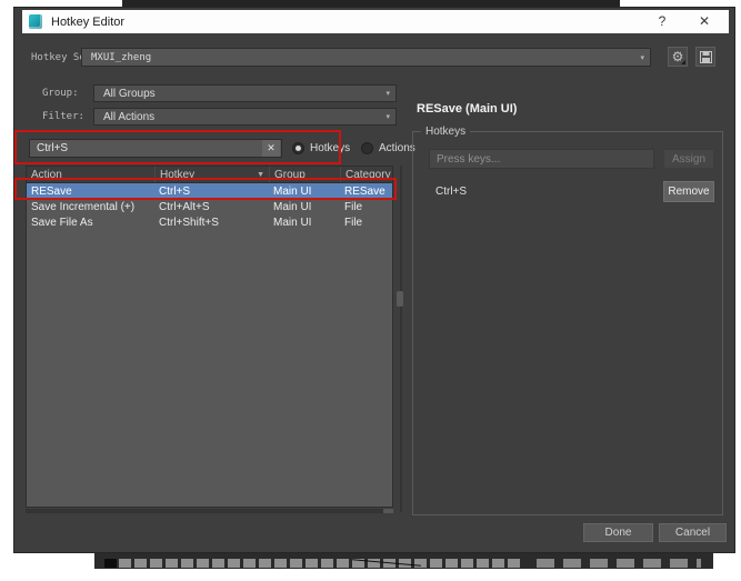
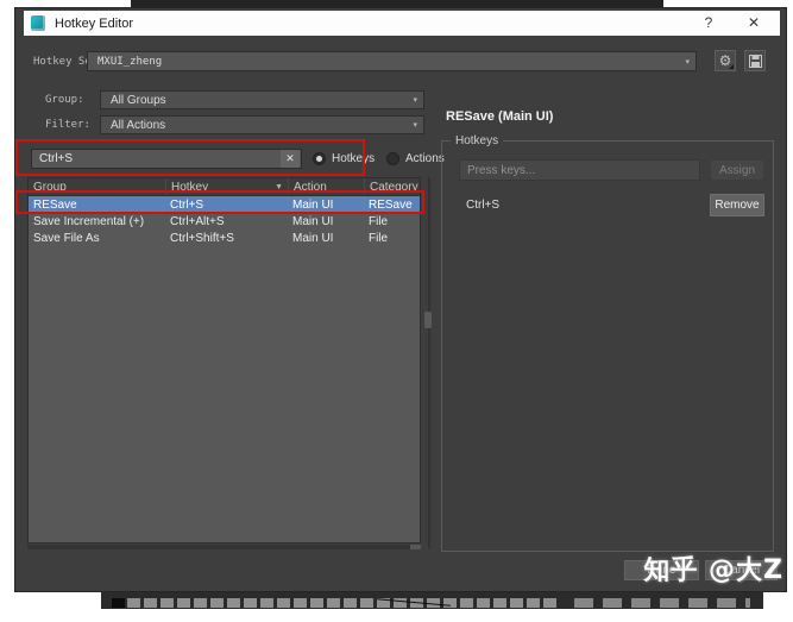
  Hotkey Editor
  ?
  ✕
  Hotkey S
  MXUI_zheng
  ⚙
  Group:
  All Groups
  Filter:
  All Actions
  Ctrl+S
  ✕
  Hotkeys
  Actions
- Action
+ Group
  Hotkey
- Group
+ Action
  Category
  RESave
  Ctrl+S
  Main UI
  RESave
  Save Incremental (+)
  Ctrl+Alt+S
  Main UI
  File
  Save File As
  Ctrl+Shift+S
  Main UI
  File
  RESave (Main UI)
  Hotkeys
  Press keys...
  Assign
  Ctrl+S
  Remove
  Done
  Cancel
+ 知乎 @大Z
